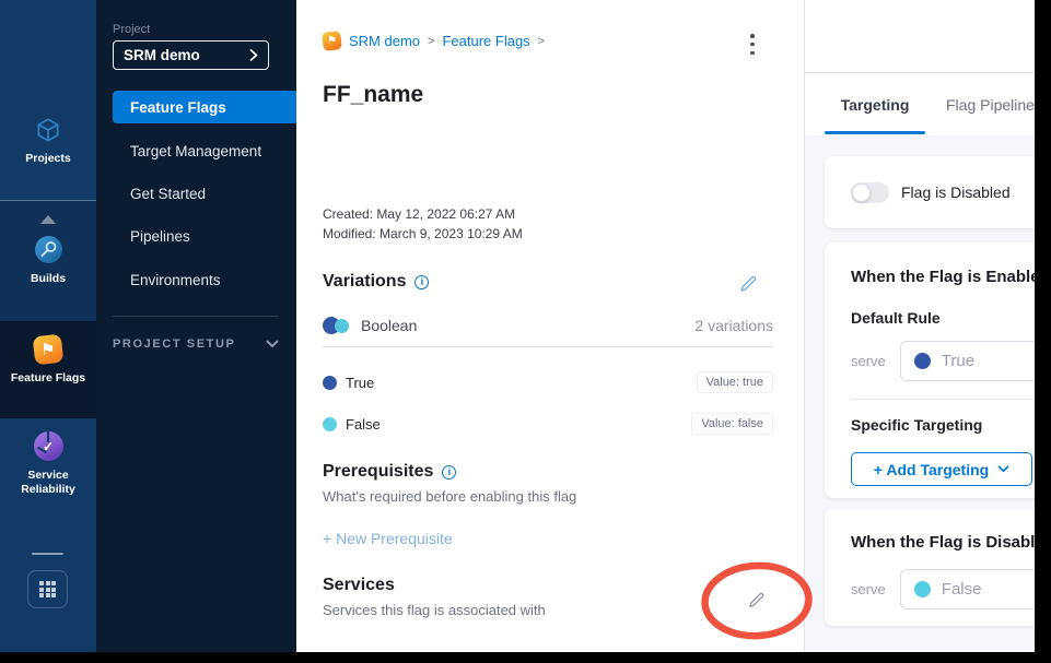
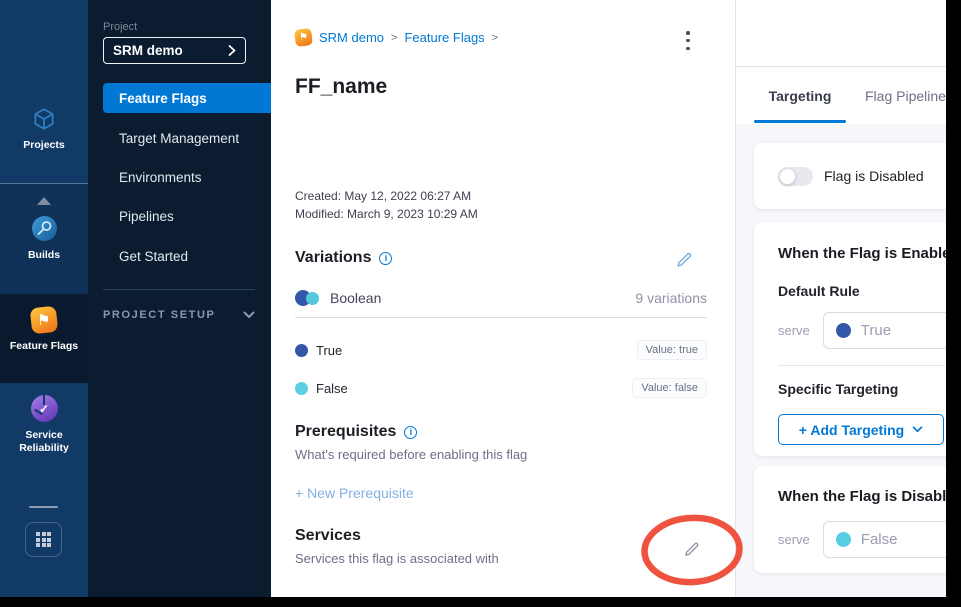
  Projects
  Builds
  Feature Flags
  ✓
  Service Reliability
  Project
  SRM demo
  Feature Flags
  Target Management
- Get Started
+ Environments
  Pipelines
- Environments
+ Get Started
  PROJECT SETUP
  SRM demo
  >
  Feature Flags
  >
  FF_name
  Created: May 12, 2022 06:27 AM
  Modified: March 9, 2023 10:29 AM
  Variations
  Boolean
- 2 variations
+ 9 variations
  True
  Value: true
  False
  Value: false
  Prerequisites
  What's required before enabling this flag
  + New Prerequisite
  Services
  Services this flag is associated with
  Targeting
  Flag Pipeline
  Flag is Disabled
  When the Flag is Enabl
  Default Rule
  serve
  True
  Specific Targeting
  + Add Targeting
  When the Flag is Disabl
  serve
  False
